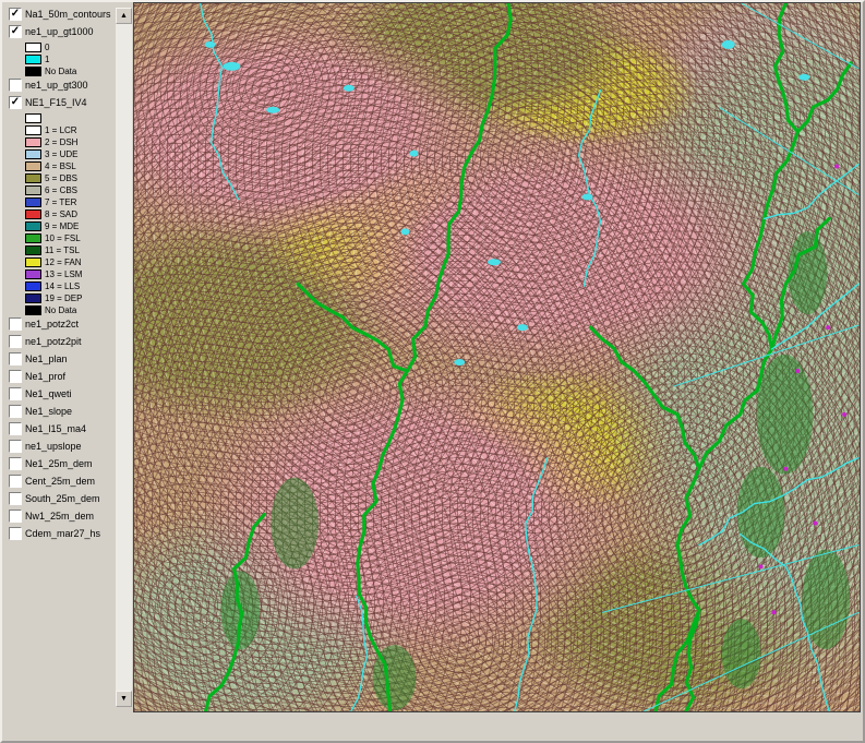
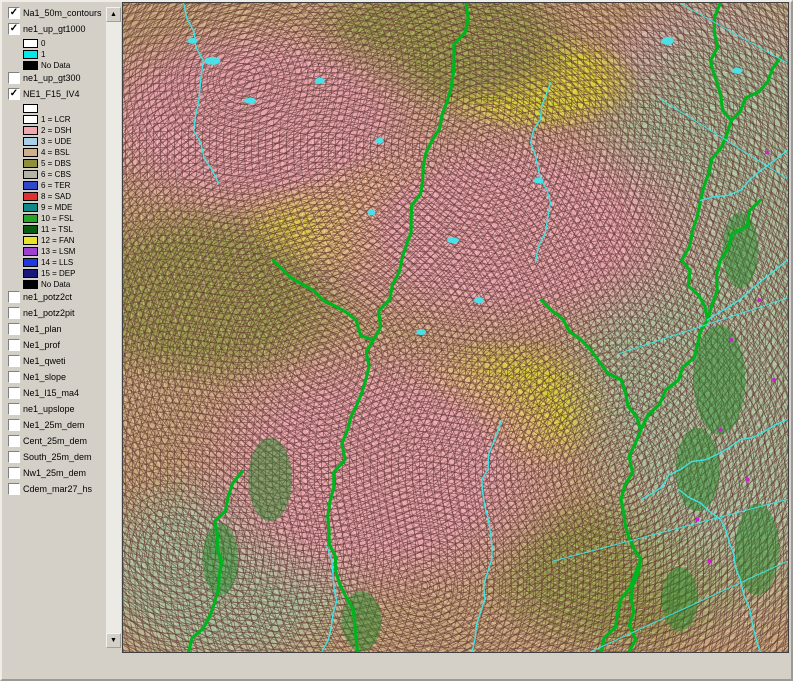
  ✓
  Na1_50m_contours
  ✓
  ne1_up_gt1000
  0
  1
  No Data
  ne1_up_gt300
  ✓
  NE1_F15_IV4
  1 = LCR
  2 = DSH
  3 = UDE
  4 = BSL
  5 = DBS
  6 = CBS
- 7 = TER
+ 6 = TER
  8 = SAD
  9 = MDE
  10 = FSL
  11 = TSL
  12 = FAN
  13 = LSM
  14 = LLS
- 19 = DEP
+ 15 = DEP
  No Data
  ne1_potz2ct
  ne1_potz2pit
  Ne1_plan
  Ne1_prof
  Ne1_qweti
  Ne1_slope
  Ne1_l15_ma4
  ne1_upslope
  Ne1_25m_dem
  Cent_25m_dem
  South_25m_dem
  Nw1_25m_dem
  Cdem_mar27_hs
